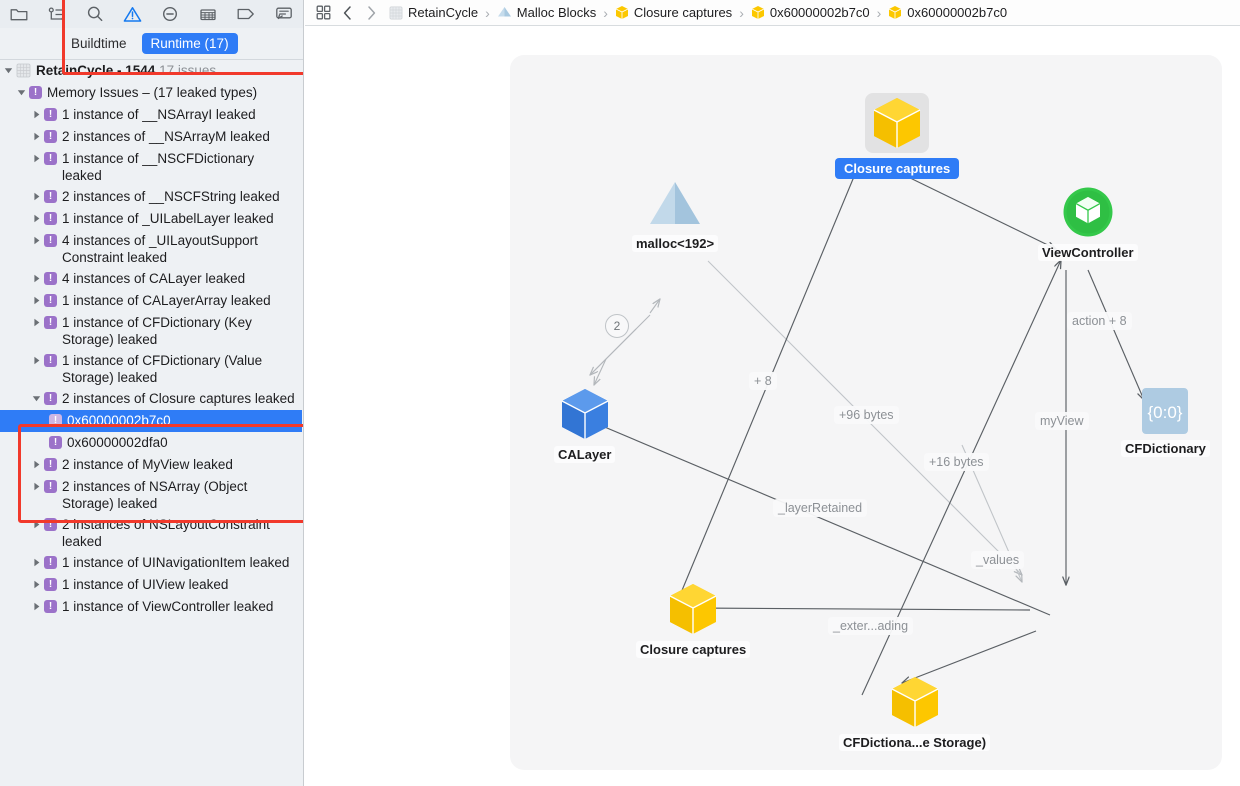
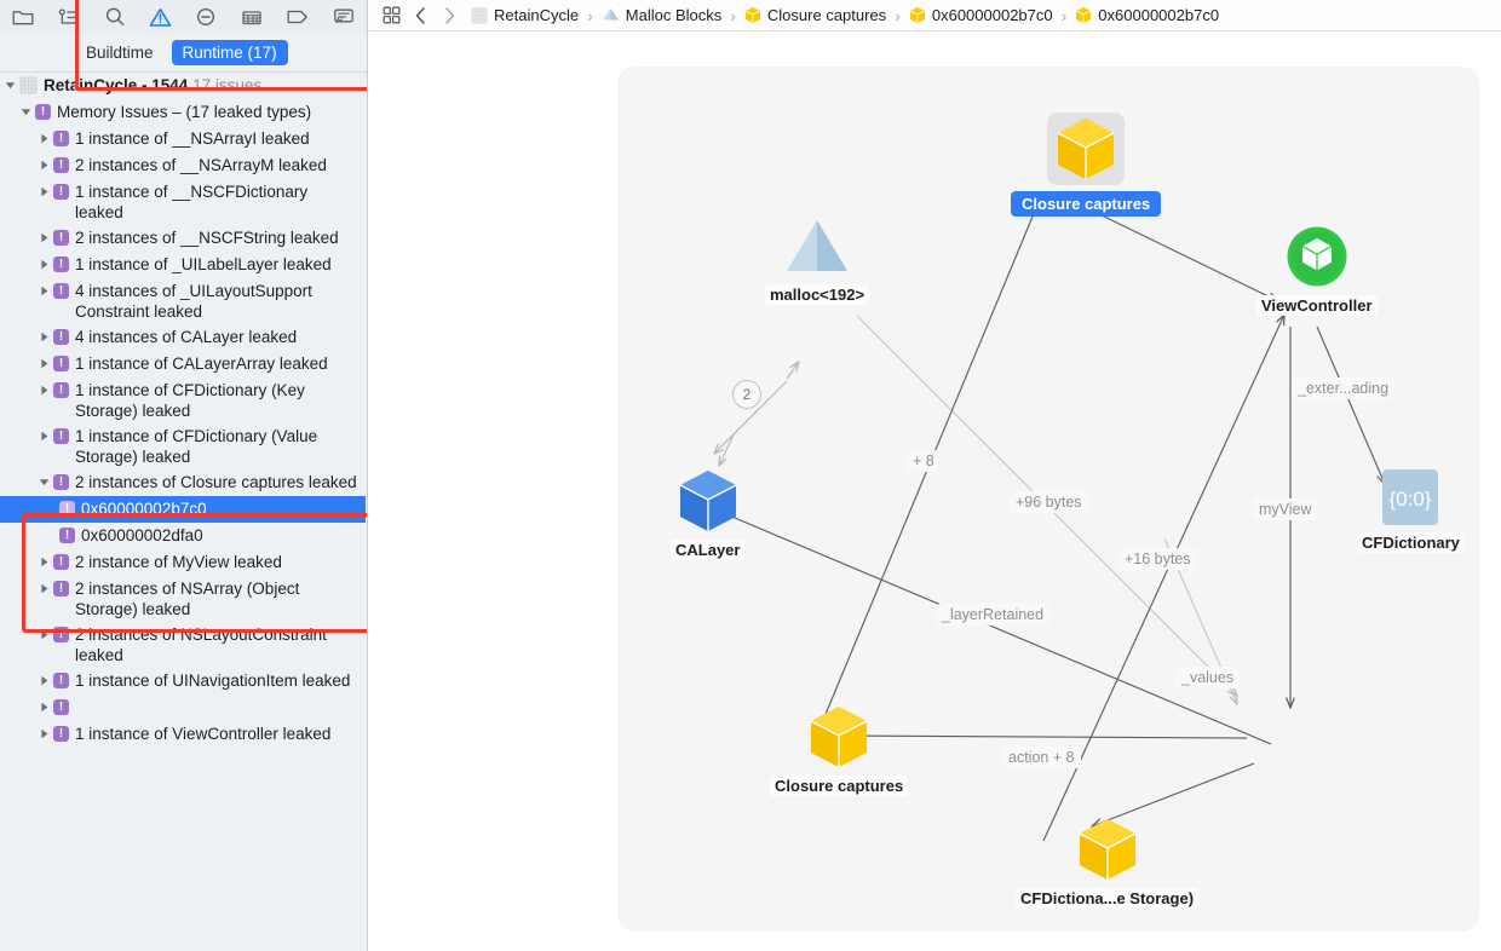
  Buildtime
  Runtime (17)
  RetainCycle - 1544 17 issues
  !
  Memory Issues – (17 leaked types)
  !
  1 instance of __NSArrayI leaked
  !
  2 instances of __NSArrayM leaked
  !
  1 instance of __NSCFDictionary leaked
  !
  2 instances of __NSCFString leaked
  !
  1 instance of _UILabelLayer leaked
  !
  4 instances of _UILayoutSupport Constraint leaked
  !
  4 instances of CALayer leaked
  !
  1 instance of CALayerArray leaked
  !
  1 instance of CFDictionary (Key Storage) leaked
  !
  1 instance of CFDictionary (Value Storage) leaked
  !
  2 instances of Closure captures leaked
  !
  0x60000002b7c0
  !
  0x60000002dfa0
  !
  2 instance of MyView leaked
  !
  2 instances of NSArray (Object Storage) leaked
  !
  2 instances of NSLayoutConstraint leaked
  !
  1 instance of UINavigationItem leaked
  !
- 1 instance of UIView leaked
  !
  1 instance of ViewController leaked
  RetainCycle
  ›
  Malloc Blocks
  ›
  Closure captures
  ›
  0x60000002b7c0
  ›
  0x60000002b7c0
  Closure captures
  malloc<192>
  ViewController
  CALayer
  {0:0}
  CFDictionary
  Closure captures
  CFDictiona...e Storage)
- action + 8
+ _exter...ading
  + 8
  +96 bytes
  +16 bytes
  myView
  _layerRetained
  _values
- _exter...ading
+ action + 8
  2
